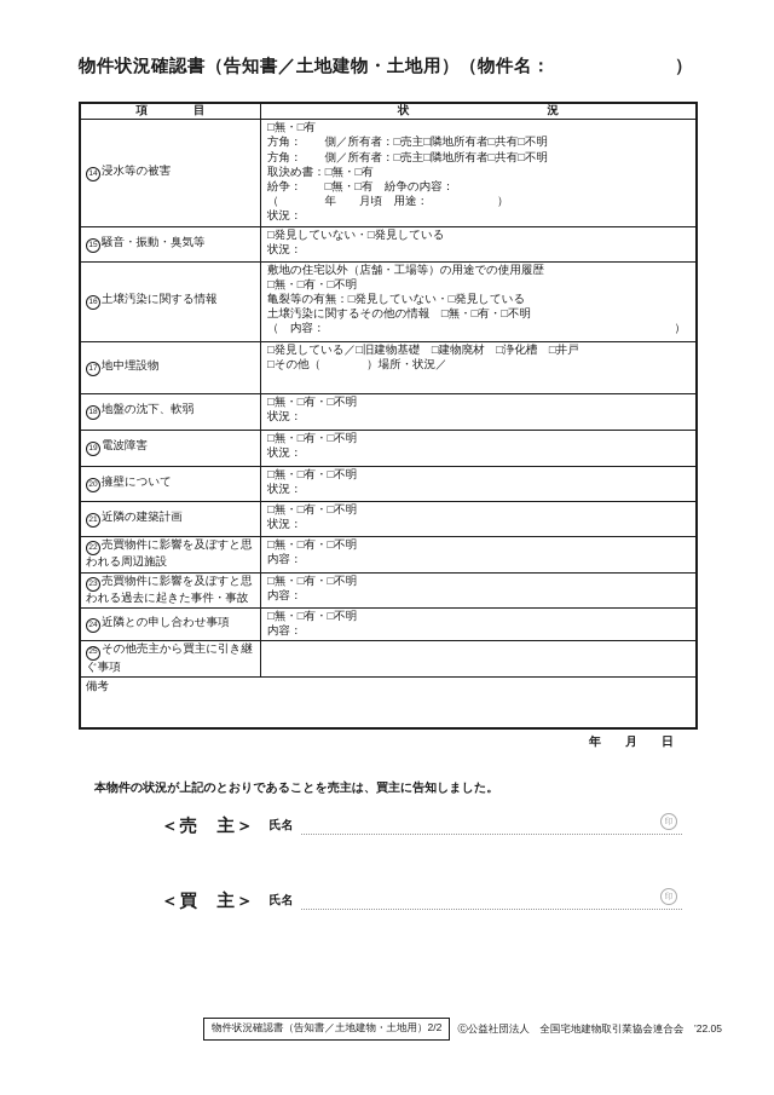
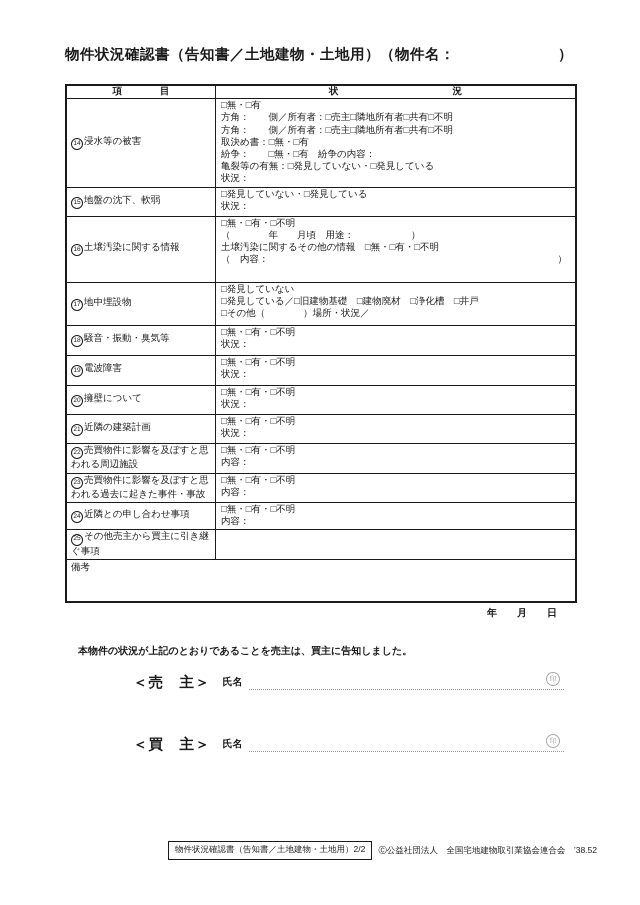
  物件状況確認書（告知書／土地建物・土地用）（物件名：
  ）
  項 目
  状 況
  浸水等の被害
  □無・□有
  方角： 側／所有者：□売主□隣地所有者□共有□不明
  方角： 側／所有者：□売主□隣地所有者□共有□不明
  取決め書：□無・□有
  紛争： □無・□有 紛争の内容：
- （ 年 月頃 用途： ）
+ 亀裂等の有無：□発見していない・□発見している
  状況：
- 騒音・振動・臭気等
+ 地盤の沈下、軟弱
  □発見していない・□発見している
  状況：
  土壌汚染に関する情報
- 敷地の住宅以外（店舗・工場等）の用途での使用履歴
  □無・□有・□不明
- 亀裂等の有無：□発見していない・□発見している
+ （ 年 月頃 用途： ）
  土壌汚染に関するその他の情報 □無・□有・□不明
  （ 内容：
  ）
  地中埋設物
+ □発見していない
  □発見している／□旧建物基礎 □建物廃材 □浄化槽 □井戸
  □その他（ ）場所・状況／
- 地盤の沈下、軟弱
+ 騒音・振動・臭気等
  □無・□有・□不明
  状況：
  □無・□有・□不明
  状況：
  擁壁について
  □無・□有・□不明
  状況：
  近隣の建築計画
  □無・□有・□不明
  状況：
  売買物件に影響を及ぼすと思われる周辺施設
  □無・□有・□不明
  内容：
  売買物件に影響を及ぼすと思われる過去に起きた事件・事故
  □無・□有・□不明
  内容：
  近隣との申し合わせ事項
  □無・□有・□不明
  内容：
  その他売主から買主に引き継ぐ事項
  備考
  年 月 日
  本物件の状況が上記のとおりであることを売主は、買主に告知しました。
  ＜売 主＞
  氏名
  印
  ＜買 主＞
  氏名
  印
  物件状況確認書（告知書／土地建物・土地用）2/2
- Ⓒ公益社団法人 全国宅地建物取引業協会連合会 ’22.05
+ Ⓒ公益社団法人 全国宅地建物取引業協会連合会 ’38.52
